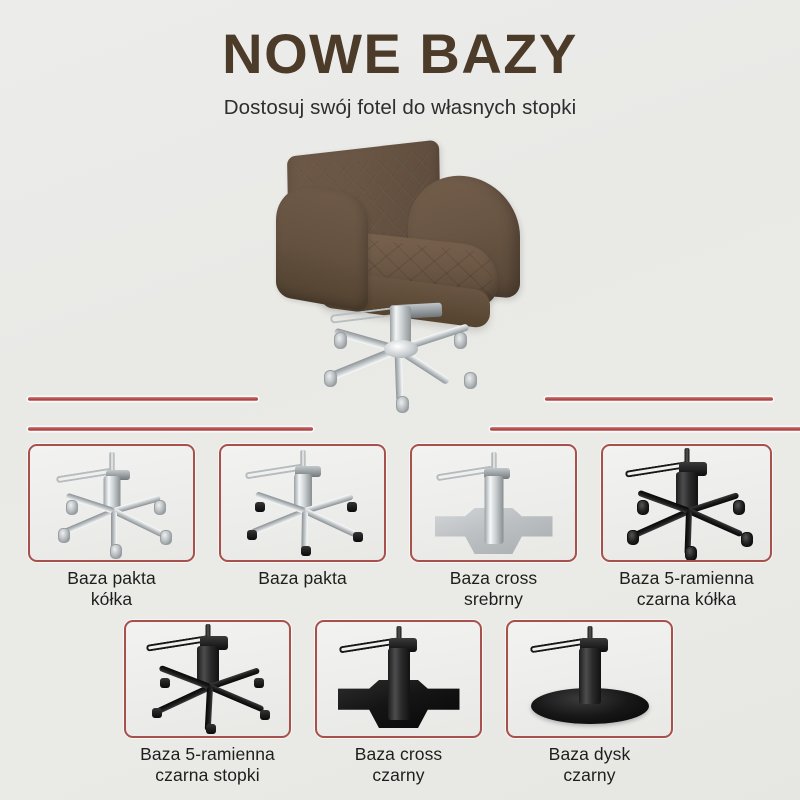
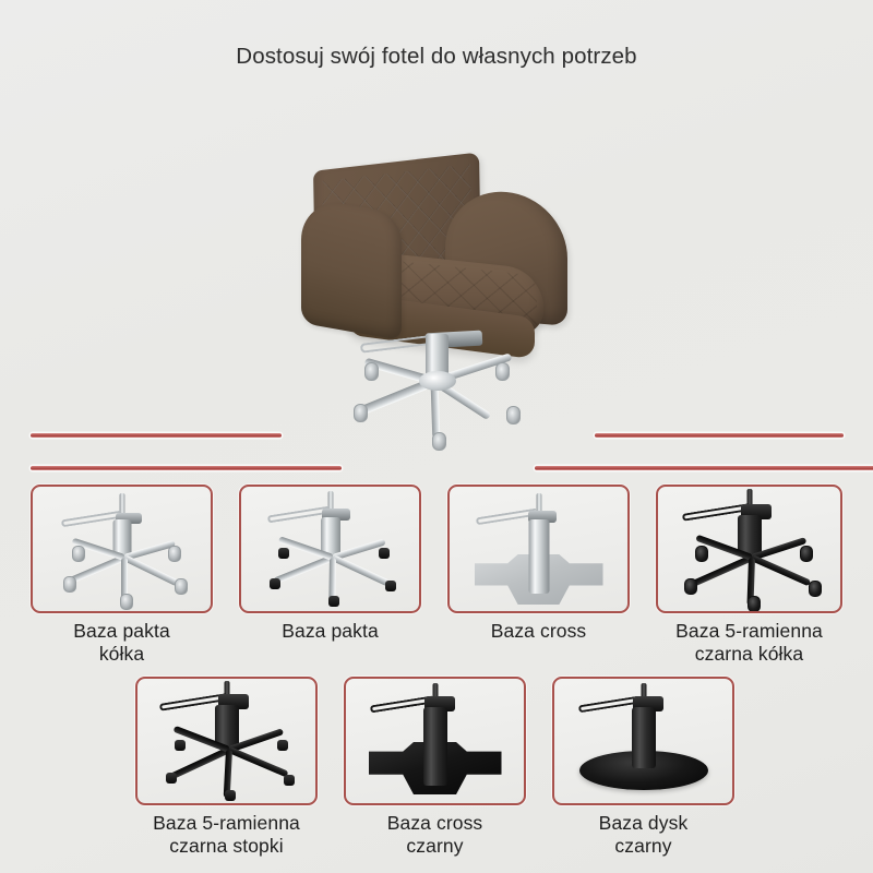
- NOWE BAZY
- Dostosuj swój fotel do własnych stopki
+ Dostosuj swój fotel do własnych potrzeb
  Baza pakta
  kółka
  Baza pakta
  Baza cross
- srebrny
  Baza 5-ramienna
  czarna kółka
  Baza 5-ramienna
  czarna stopki
  Baza cross
  czarny
  Baza dysk
  czarny
